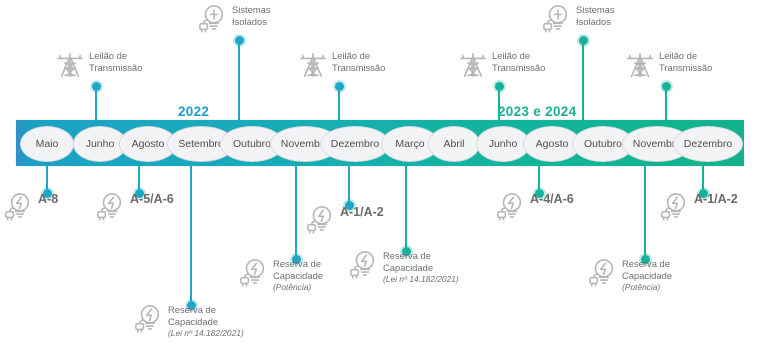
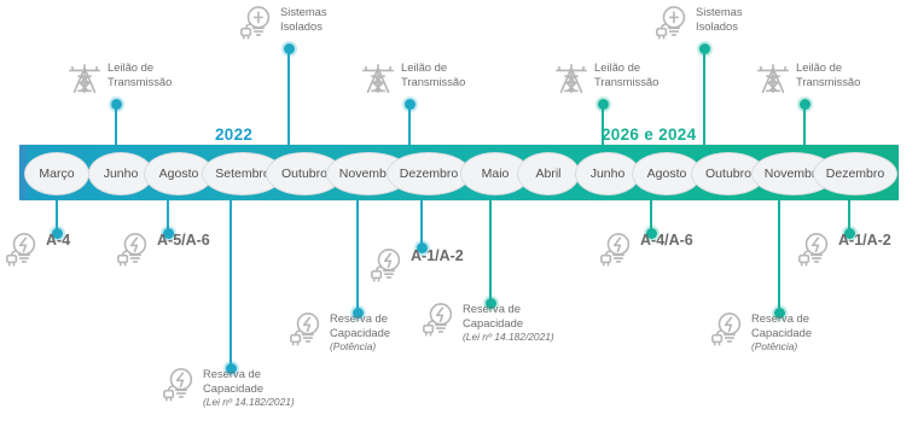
  2022
- 2023 e 2024
+ 2026 e 2024
- Maio
+ Março
  Junho
  Agosto
  Setembr
  Outubro
  Novemb
  Dezembro
- Março
+ Maio
  Abril
  Junho
  Agosto
  Outubro
  Novemb
  Dezembro
  Leilão de
  Transmissão
  Sistemas
  Isolados
  Leilão de
  Transmissão
  Leilão de
  Transmissão
  Sistemas
  Isolados
  Leilão de
  Transmissão
- A-8
+ A-4
  A-5/A-6
  Reserva de
  Capacidade
  (Lei nº 14.182/2021)
  Reserva de
  Capacidade
  (Potência)
  A-1/A-2
  Reserva de
  Capacidade
  (Lei nº 14.182/2021)
  A-4/A-6
  Reserva de
  Capacidade
  (Potência)
  A-1/A-2
